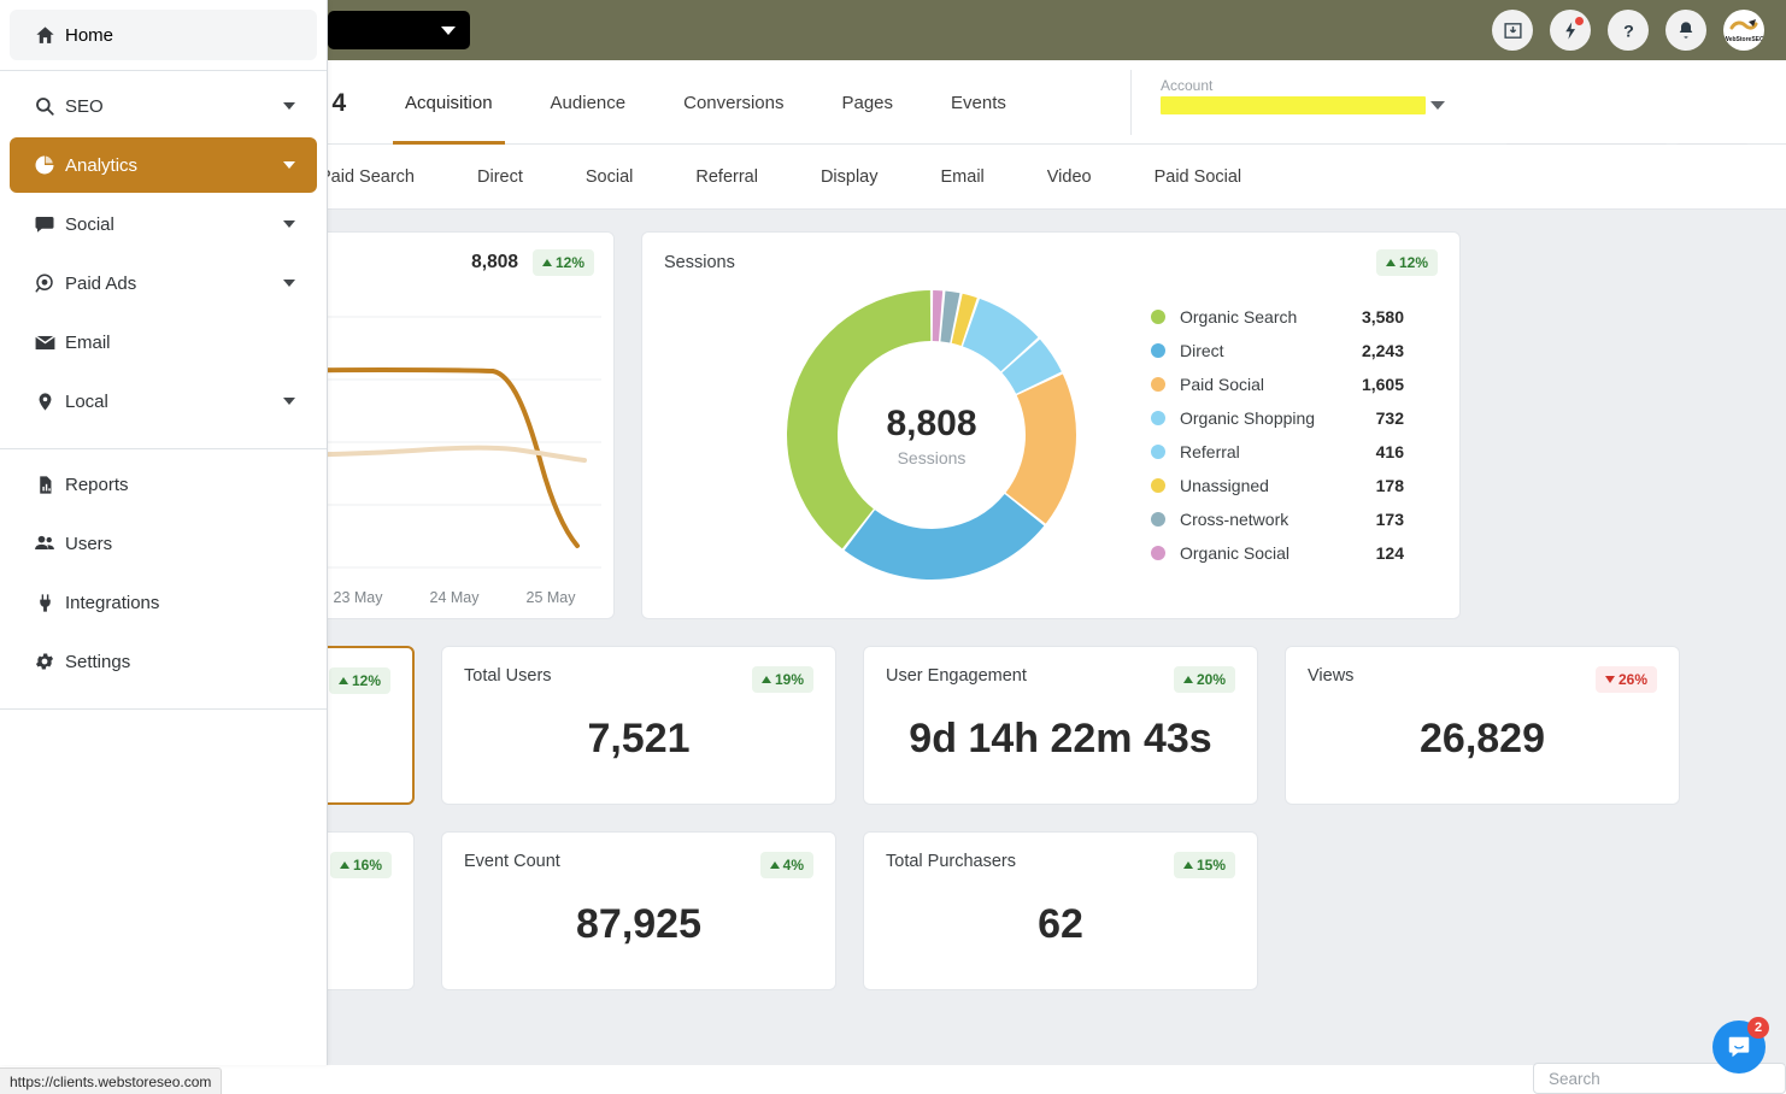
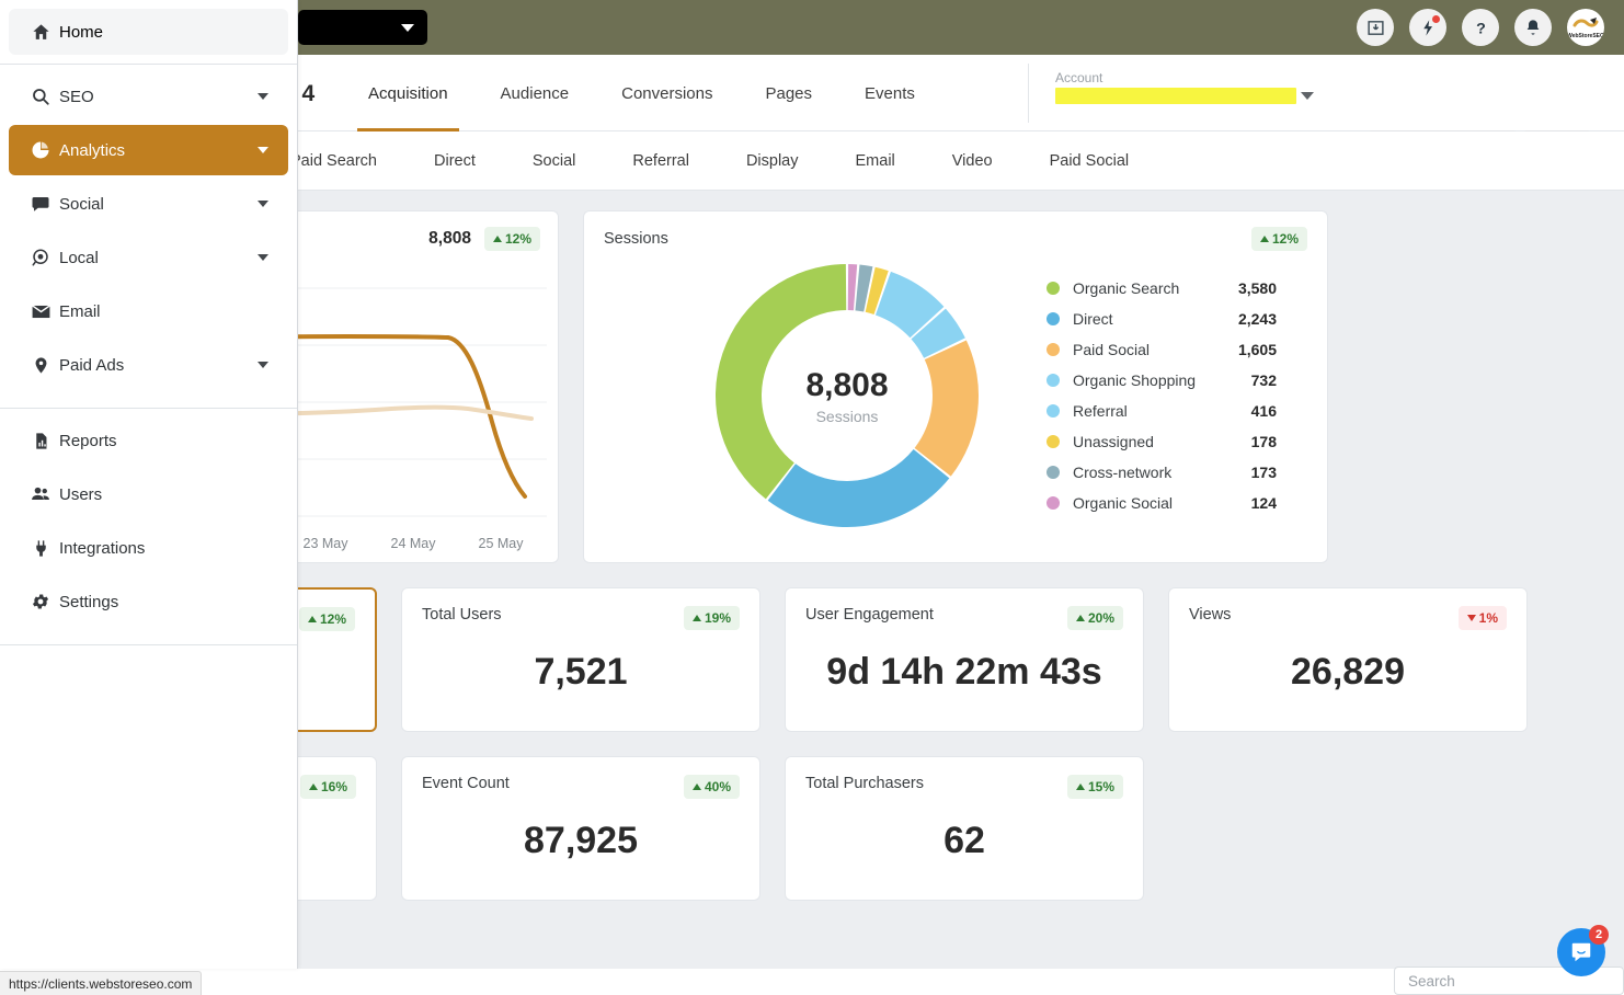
  ?
  Acquisition
  Audience
  Conversions
  Pages
  Events
  Account
  aid Search
  Direct
  Social
  Referral
  Display
  Email
  Video
  Paid Social
  8,808
  12%
  23 May
  24 May
  25 May
  Sessions
  12%
  8,808
  Sessions
  Organic Search
  3,580
  Direct
  2,243
  Paid Social
  1,605
  Organic Shopping
  732
  Referral
  416
  Unassigned
  178
  Cross-network
  173
  Organic Social
  124
  12%
  Total Users
  19%
  7,521
  User Engagement
  20%
  9d 14h 22m 43s
  Views
- 26%
+ 1%
  26,829
  16%
  Event Count
- 4%
+ 40%
  87,925
  Total Purchasers
  15%
  62
  Home
  SEO
  Analytics
  Social
- Paid Ads
+ Local
  Email
- Local
+ Paid Ads
  Reports
  Users
  Integrations
  Settings
  Search
  2
  https://clients.webstoreseo.com
